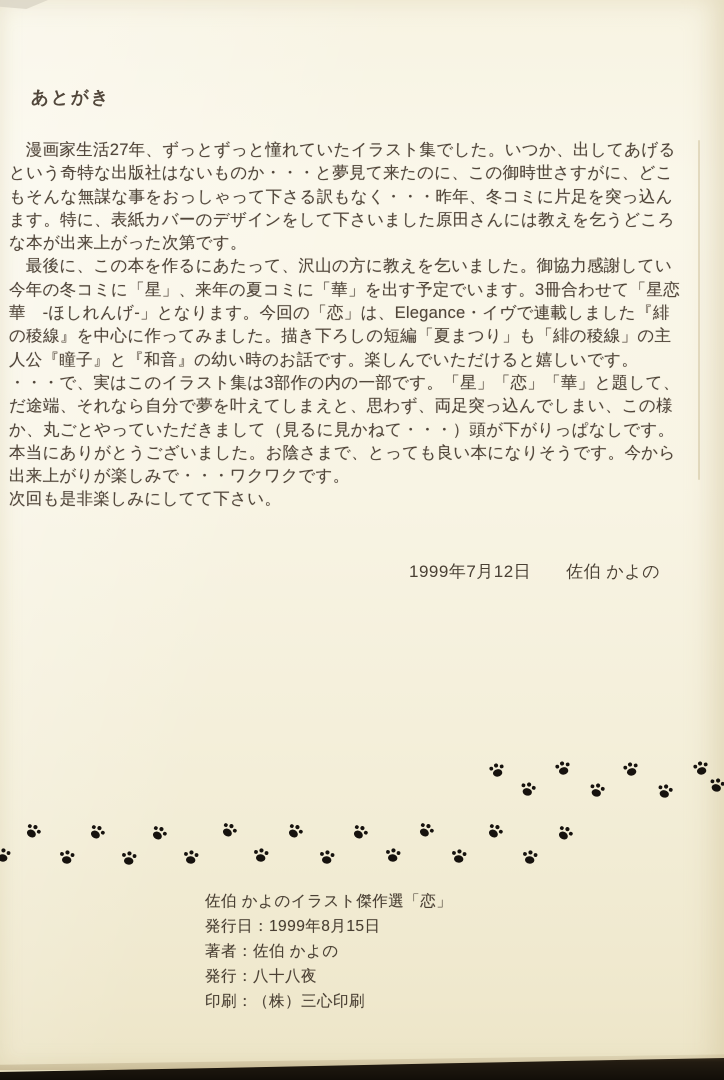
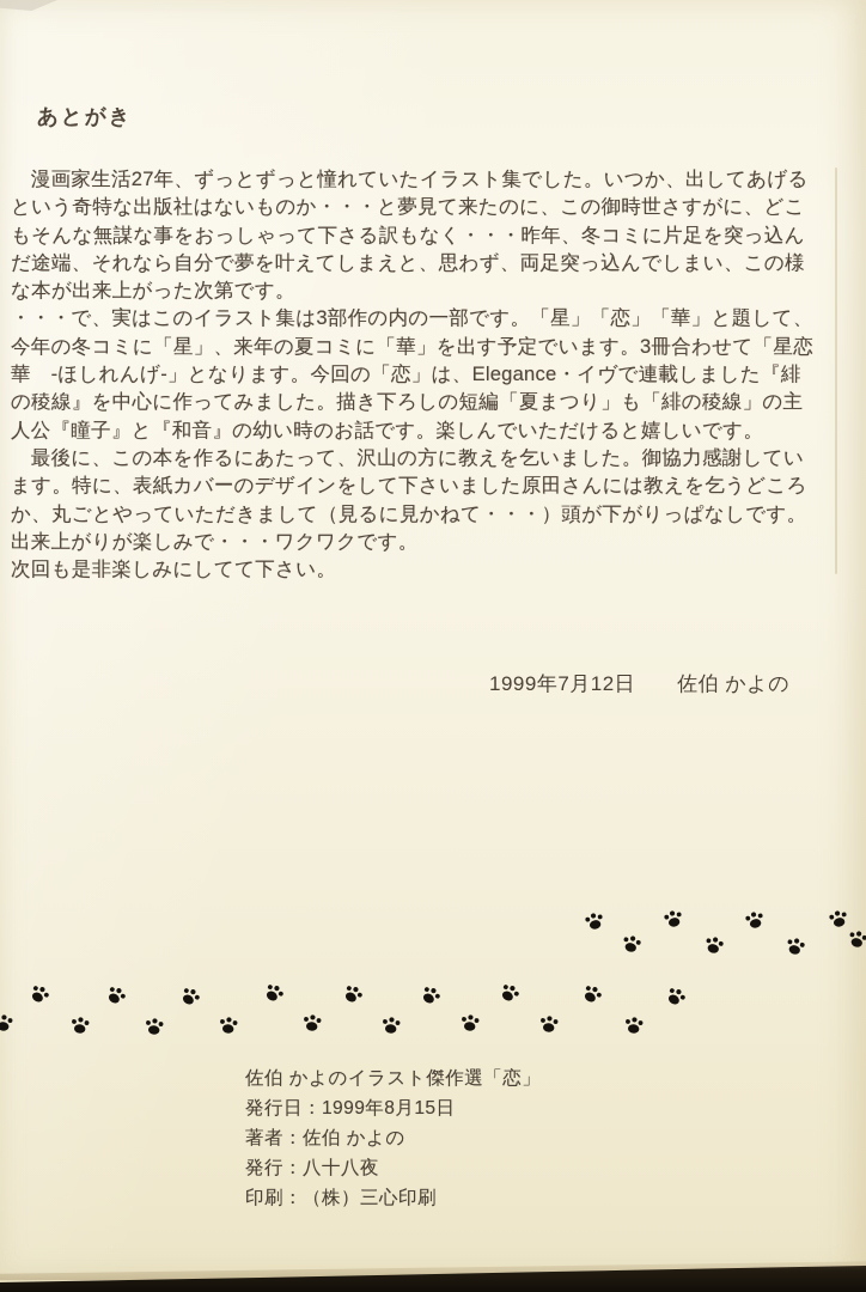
  あとがき
  漫画家生活27年、ずっとずっと憧れていたイラスト集でした。いつか、出してあげる
  という奇特な出版社はないものか・・・と夢見て来たのに、この御時世さすがに、どこ
  もそんな無謀な事をおっしゃって下さる訳もなく・・・昨年、冬コミに片足を突っ込ん
- ます。特に、表紙カバーのデザインをして下さいました原田さんには教えを乞うどころ
+ だ途端、それなら自分で夢を叶えてしまえと、思わず、両足突っ込んでしまい、この様
  な本が出来上がった次第です。
- 最後に、この本を作るにあたって、沢山の方に教えを乞いました。御協力感謝してい
+ ・・・で、実はこのイラスト集は3部作の内の一部です。「星」「恋」「華」と題して、
  今年の冬コミに「星」、来年の夏コミに「華」を出す予定でいます。3冊合わせて「星恋
  華 -ほしれんげ-」となります。今回の「恋」は、Elegance・イヴで連載しました『緋
  の稜線』を中心に作ってみました。描き下ろしの短編「夏まつり」も「緋の稜線」の主
  人公『瞳子』と『和音』の幼い時のお話です。楽しんでいただけると嬉しいです。
- ・・・で、実はこのイラスト集は3部作の内の一部です。「星」「恋」「華」と題して、
+ 最後に、この本を作るにあたって、沢山の方に教えを乞いました。御協力感謝してい
- だ途端、それなら自分で夢を叶えてしまえと、思わず、両足突っ込んでしまい、この様
+ ます。特に、表紙カバーのデザインをして下さいました原田さんには教えを乞うどころ
  か、丸ごとやっていただきまして（見るに見かねて・・・）頭が下がりっぱなしです。
- 本当にありがとうございました。お陰さまで、とっても良い本になりそうです。今から
  出来上がりが楽しみで・・・ワクワクです。
  次回も是非楽しみにしてて下さい。
  1999年7月12日 佐伯 かよの
  佐伯 かよのイラスト傑作選「恋」
  発行日：1999年8月15日
  著者：佐伯 かよの
  発行：八十八夜
  印刷：（株）三心印刷
